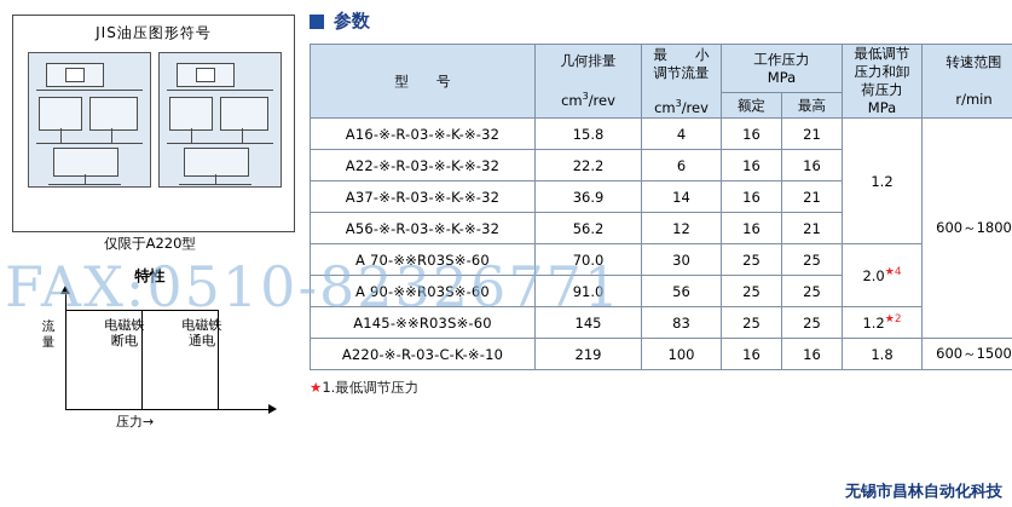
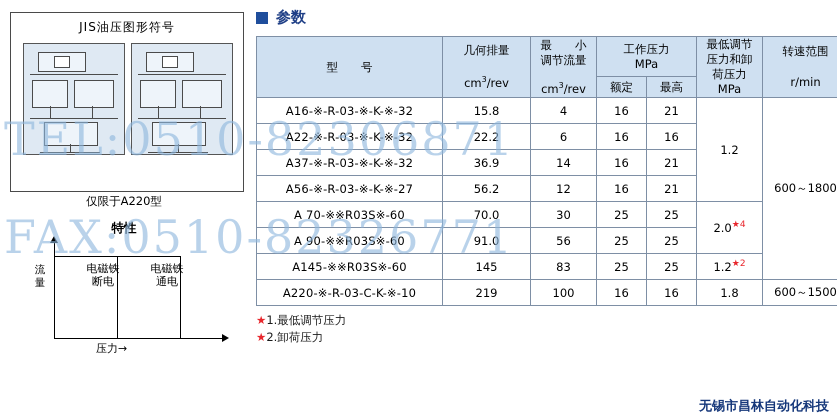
  JIS油压图形符号
  仅限于A220型
  特性
  流
  量
  压力→
  电磁铁
  断电
  电磁铁
  通电
  参数
  型 号	几何排量 cm3/rev	最 小 调节流量 cm3/rev	工作压力 MPa	最低调节 压力和卸 荷压力 MPa	转速范围 r/min
  额定	最高
  A16-※-R-03-※-K-※-32	15.8	4	16	21	1.2	600～1800
  A22-※-R-03-※-K-※-32	22.2	6	16	16
  A37-※-R-03-※-K-※-32	36.9	14	16	21
- A56-※-R-03-※-K-※-32	56.2	12	16	21
+ A56-※-R-03-※-K-※-27	56.2	12	16	21
  A 70-※※R03S※-60	70.0	30	25	25	2.0★4
  A 90-※※R03S※-60	91.0	56	25	25
  A145-※※R03S※-60	145	83	25	25	1.2★2
  A220-※-R-03-C-K-※-10	219	100	16	16	1.8	600～1500
  ★1.最低调节压力
+ ★2.卸荷压力
  无锡市昌林自动化科技
+ TEL:0510-82306871
  FAX:0510-82326771
